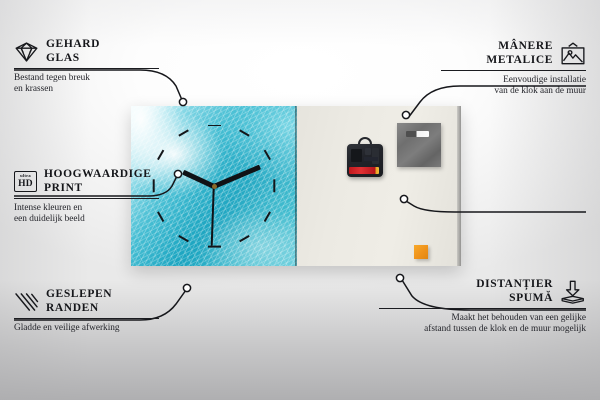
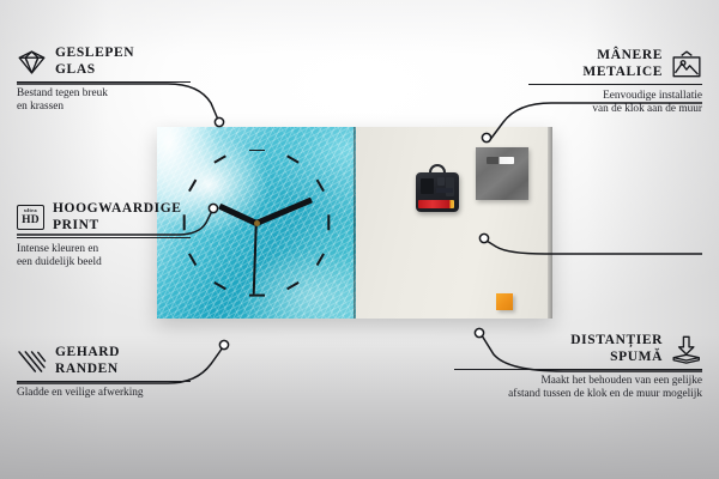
- GEHARD
+ GESLEPEN
  GLAS
  Bestand tegen breuk
  en krassen
  HD
  HOOGWAARDIGE
  PRINT
  Intense kleuren en
  een duidelijk beeld
- GESLEPEN
+ GEHARD
  RANDEN
  Gladde en veilige afwerking
  MÂNERE
  METALICE
  Eenvoudige installatie
  van de klok aan de muur
  DISTANȚIER
  SPUMĂ
  Maakt het behouden van een gelijke
  afstand tussen de klok en de muur mogelijk
